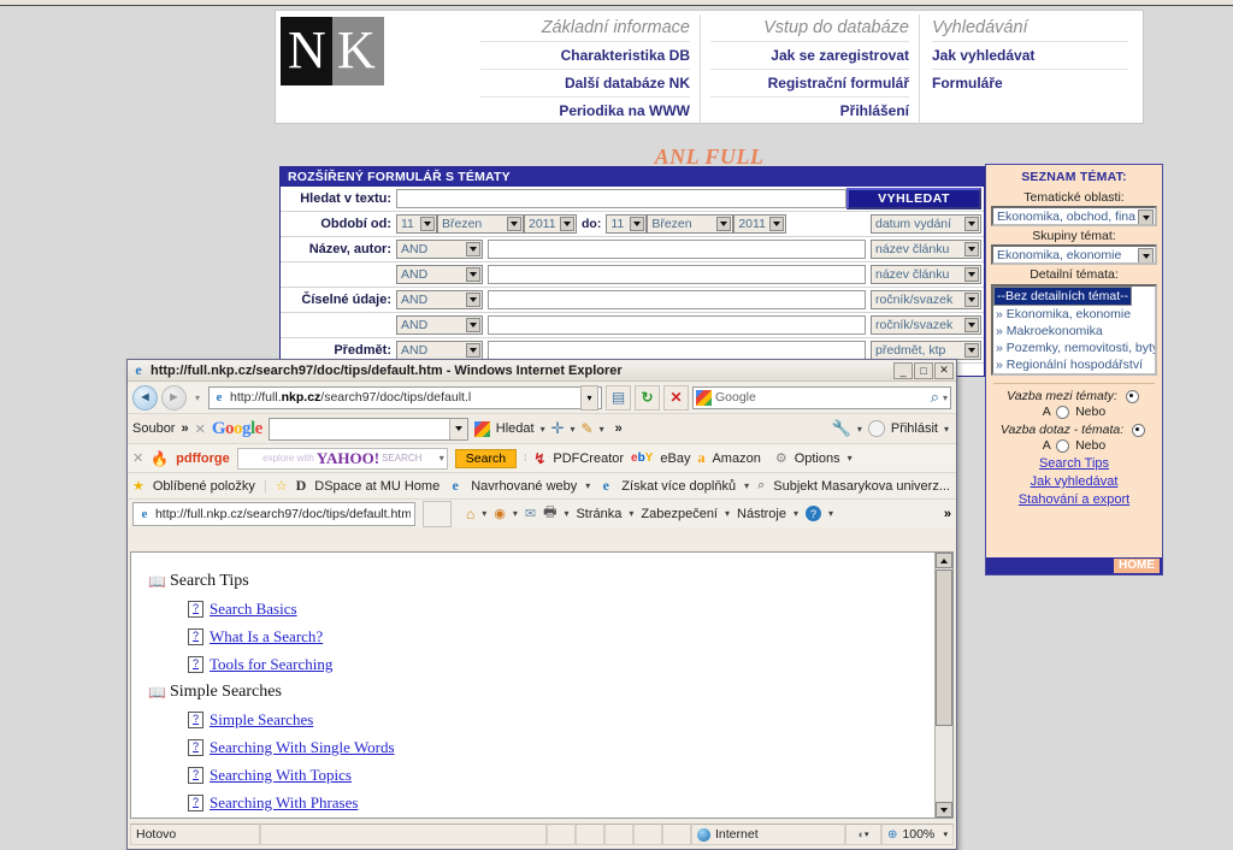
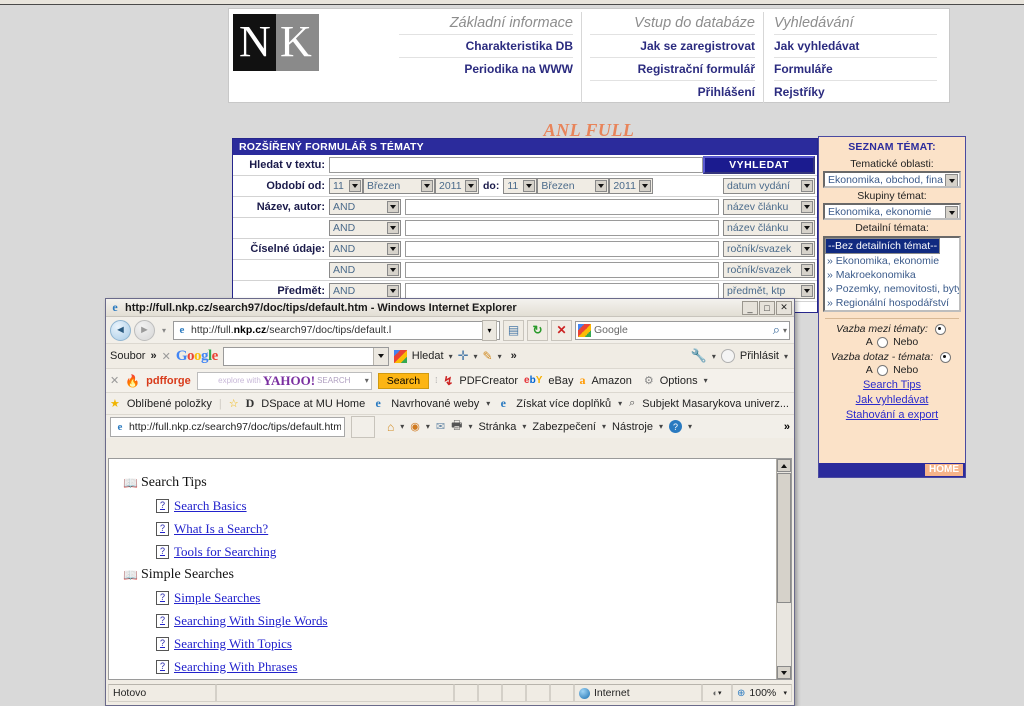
  N
  K
  Základní informace
  Charakteristika DB
- Další databáze NK
  Periodika na WWW
  Vstup do databáze
  Jak se zaregistrovat
  Registrační formulář
  Přihlášení
  Vyhledávání
  Jak vyhledávat
  Formuláře
+ Rejstříky
  ANL FULL
  ROZŠÍŘENÝ FORMULÁŘ S TÉMATY
  Hledat v textu:
  VYHLEDAT
  Období od:
  11
  Březen
  2011
  do:
  11
  Březen
  2011
  datum vydání
  Název, autor:
  AND
  název článku
  AND
  název článku
  Číselné údaje:
  AND
  ročník/svazek
  AND
  ročník/svazek
  Předmět:
  AND
  předmět, ktp
  SEZNAM TÉMAT:
  Tematické oblasti:
  Ekonomika, obchod, fina
  Skupiny témat:
  Ekonomika, ekonomie
  Detailní témata:
  --Bez detailních témat--
  » Ekonomika, ekonomie
  » Makroekonomika
  » Pozemky, nemovitosti, byt
  » Regionální hospodářství
  Vazba mezi tématy:
  A Nebo
  Vazba dotaz - témata:
  A Nebo
  Search Tips
  Jak vyhledávat
  Stahování a export
  HOME
  e
  http://full.nkp.cz/search97/doc/tips/default.htm - Windows Internet Explorer
  _
  □
  ✕
  ◄
  ►
  ▾
  e
  http://full.nkp.cz/search97/doc/tips/default.l
  ▾
  ▤
  ↻
  ✕
  Google
  ⌕
  ▾
  Soubor
  »
  ✕
  Google
  Hledat
  ▾
  ✛
  ▾
  ✎
  ▾
  »
  🔧
  ▾
  Přihlásit
  ▾
  ✕
  🔥
  pdfforge
  explore with
  YAHOO!
  SEARCH
  ▾
  Search
  ⁞
  ↯
  PDFCreator
  ebY
  eBay
  a
  Amazon
  ⚙
  Options
  ▾
  ★
  Oblíbené položky
  |
  ☆
  D
  DSpace at MU Home
  e
  Navrhované weby
  ▾
  e
  Získat více doplňků
  ▾
  ⌕
  Subjekt Masarykova univerz...
  e
  http://full.nkp.cz/search97/doc/tips/default.htm
  ⌂
  ▾
  ◉
  ▾
  ✉
  🖶
  ▾
  Stránka
  ▾
  Zabezpečení
  ▾
  Nástroje
  ▾
  ?
  ▾
  »
  📖
  Search Tips
  ?
  Search Basics
  ?
  What Is a Search?
  ?
  Tools for Searching
  📖
  Simple Searches
  ?
  Simple Searches
  ?
  Searching With Single Words
  ?
  Searching With Topics
  ?
  Searching With Phrases
  Hotovo
  Internet
  ◐
  ⊕
  100%
